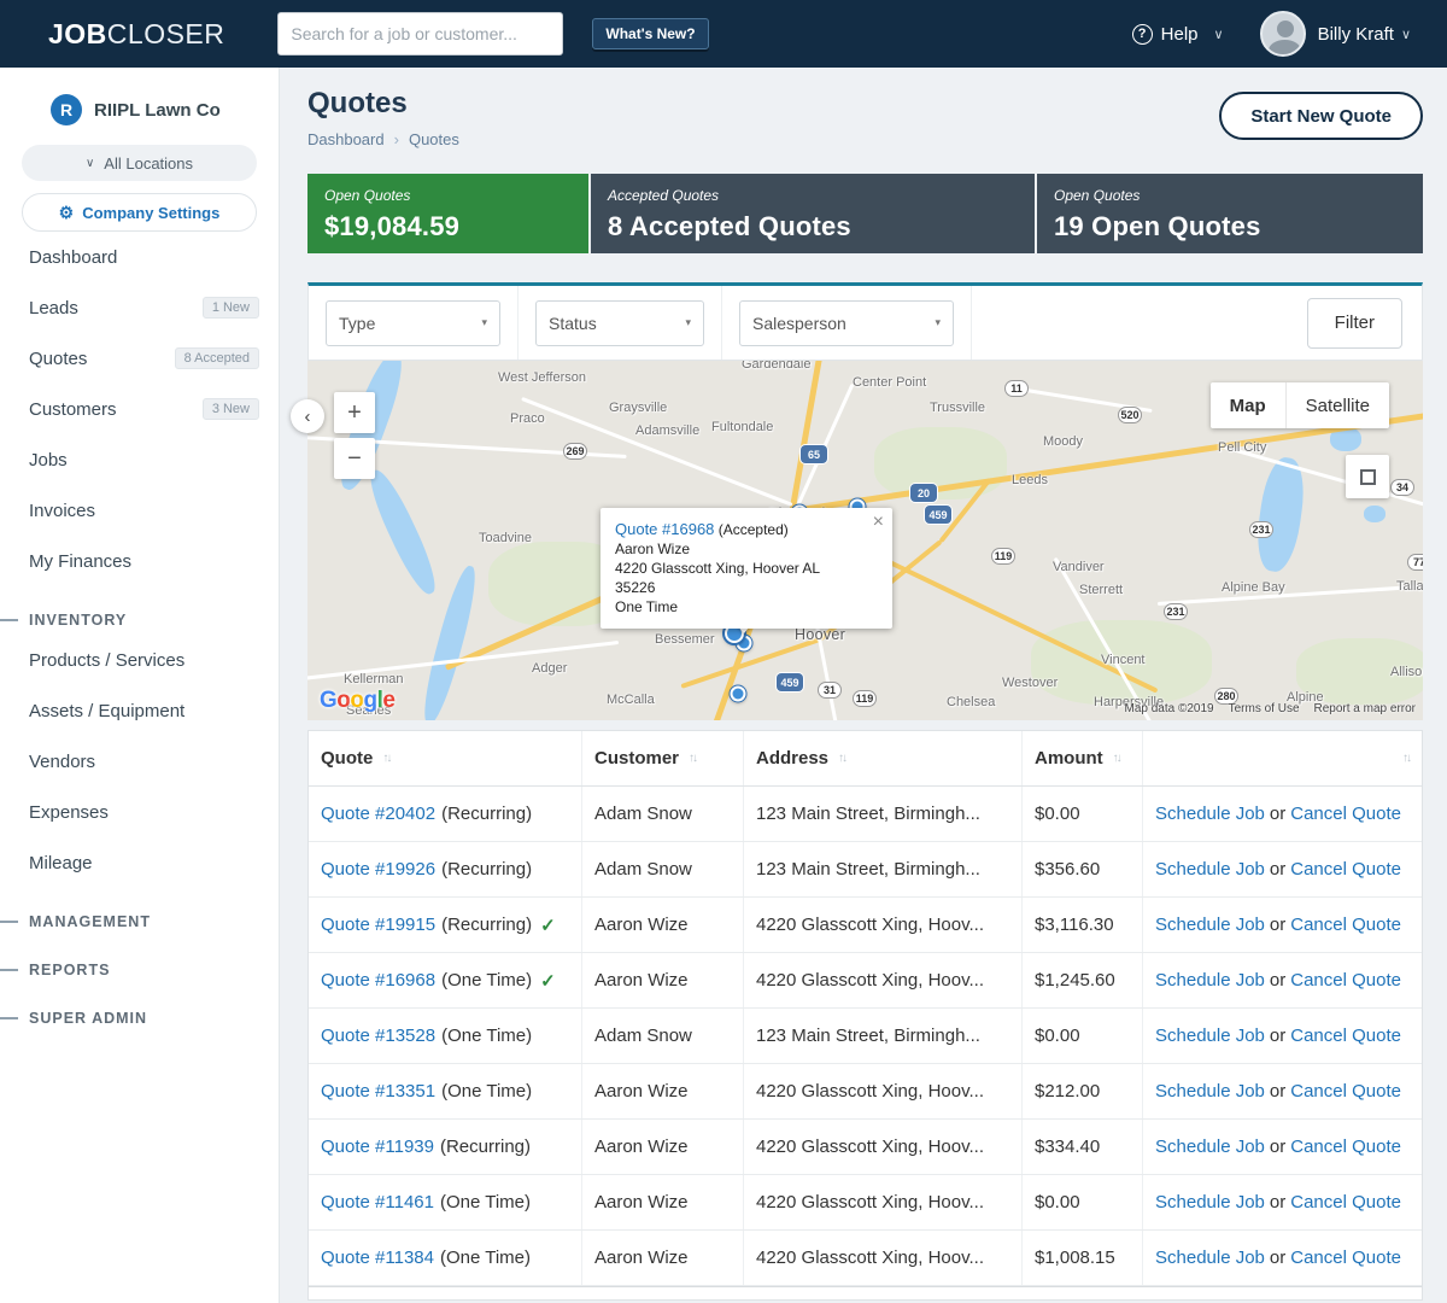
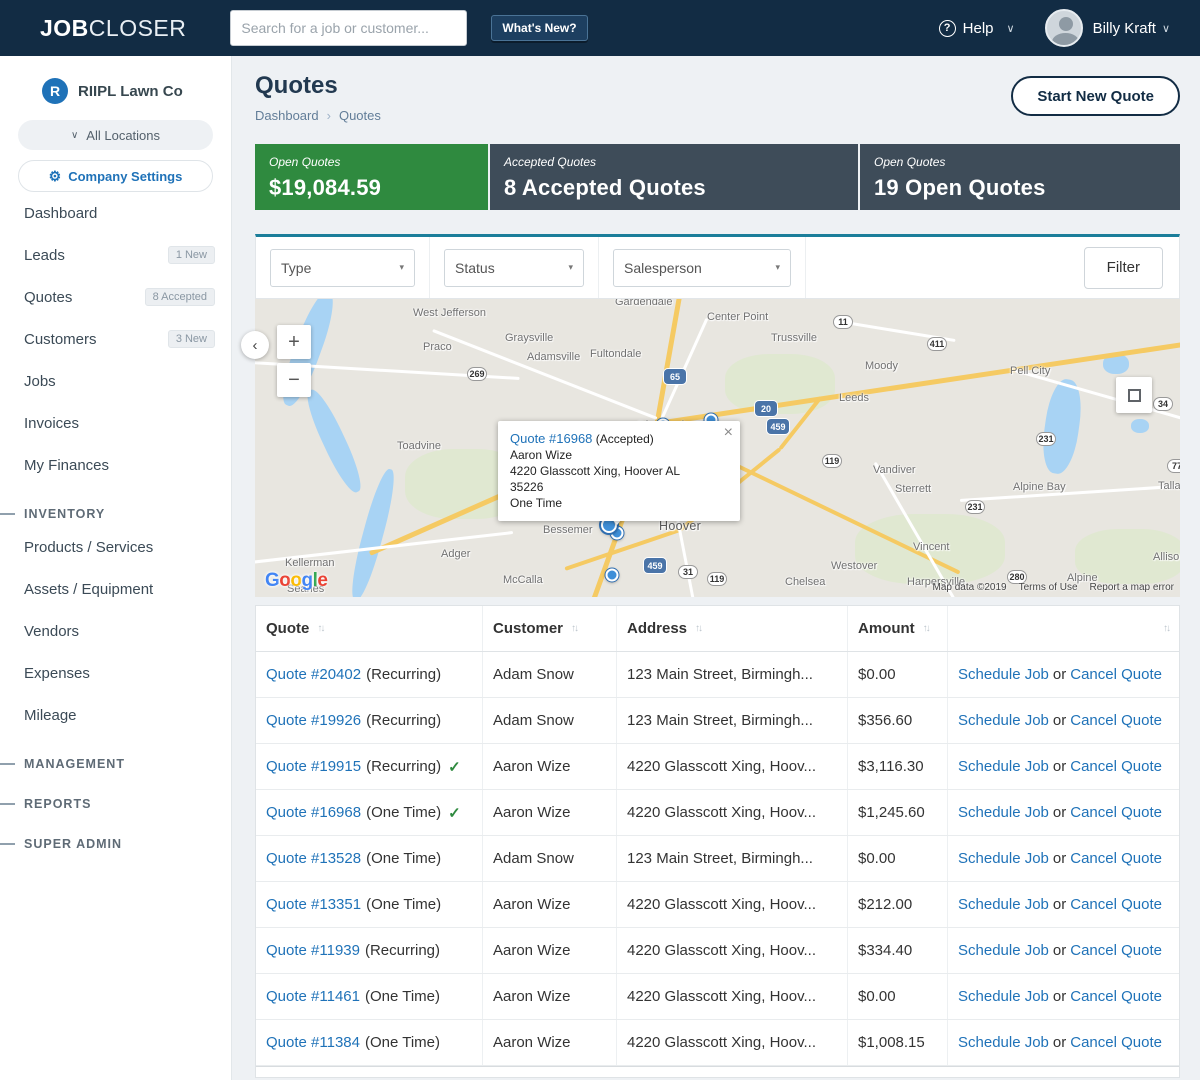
  JOBCLOSER
  Search for a job or customer...
  What's New?
  ?
  Help
  ∨
  Billy Kraft
  ∨
  R
  RIIPL Lawn Co
  ∨
  All Locations
  ⚙
  Company Settings
  Dashboard
  Leads
  1 New
  Quotes
  8 Accepted
  Customers
  3 New
  Jobs
  Invoices
  My Finances
  INVENTORY
  Products / Services
  Assets / Equipment
  Vendors
  Expenses
  Mileage
  MANAGEMENT
  REPORTS
  SUPER ADMIN
  Quotes
  Dashboard
  ›
  Quotes
  Start New Quote
  Open Quotes
  $19,084.59
  Accepted Quotes
  8 Accepted Quotes
  Open Quotes
  19 Open Quotes
  Type
  ▾
  Status
  ▾
  Salesperson
  ▾
  Filter
  ‹
  +
  −
- Map
- Satellite
  Quote #16968 (Accepted)
  Aaron Wize
  4220 Glasscott Xing, Hoover AL 35226
  One Time
  ×
  Google
  Map data ©2019
  Terms of Use
  Report a map error
  Gardendale
  West Jefferson
  Praco
  Graysville
  Adamsville
  Fultondale
  Center Point
  Trussville
  Moody
  Pell City
  Leeds
  Toadvine
  Vandiver
  Sterrett
  Alpine Bay
  Bessemer
  Hoover
  Adger
  McCalla
  Vincent
  Westover
  Chelsea
  Harpersville
  Alpine
  Alliso
  Kellerman
  Searles
  269
  65
  11
- 520
+ 411
  20
  459
  119
  231
  34
  77
  231
  459
  31
  119
  280
  Quote
  ↑↓
  Customer
  ↑↓
  Address
  ↑↓
  Amount
  ↑↓
  ↑↓
  Quote #20402
  (Recurring)
  Adam Snow
  123 Main Street, Birmingh...
  $0.00
  Schedule Job
  or
  Cancel Quote
  Quote #19926
  (Recurring)
  Adam Snow
  123 Main Street, Birmingh...
  $356.60
  Schedule Job
  or
  Cancel Quote
  Quote #19915
  (Recurring)
  ✓
  Aaron Wize
  4220 Glasscott Xing, Hoov...
  $3,116.30
  Schedule Job
  or
  Cancel Quote
  Quote #16968
  (One Time)
  ✓
  Aaron Wize
  4220 Glasscott Xing, Hoov...
  $1,245.60
  Schedule Job
  or
  Cancel Quote
  Quote #13528
  (One Time)
  Adam Snow
  123 Main Street, Birmingh...
  $0.00
  Schedule Job
  or
  Cancel Quote
  Quote #13351
  (One Time)
  Aaron Wize
  4220 Glasscott Xing, Hoov...
  $212.00
  Schedule Job
  or
  Cancel Quote
  Quote #11939
  (Recurring)
  Aaron Wize
  4220 Glasscott Xing, Hoov...
  $334.40
  Schedule Job
  or
  Cancel Quote
  Quote #11461
  (One Time)
  Aaron Wize
  4220 Glasscott Xing, Hoov...
  $0.00
  Schedule Job
  or
  Cancel Quote
  Quote #11384
  (One Time)
  Aaron Wize
  4220 Glasscott Xing, Hoov...
  $1,008.15
  Schedule Job
  or
  Cancel Quote
